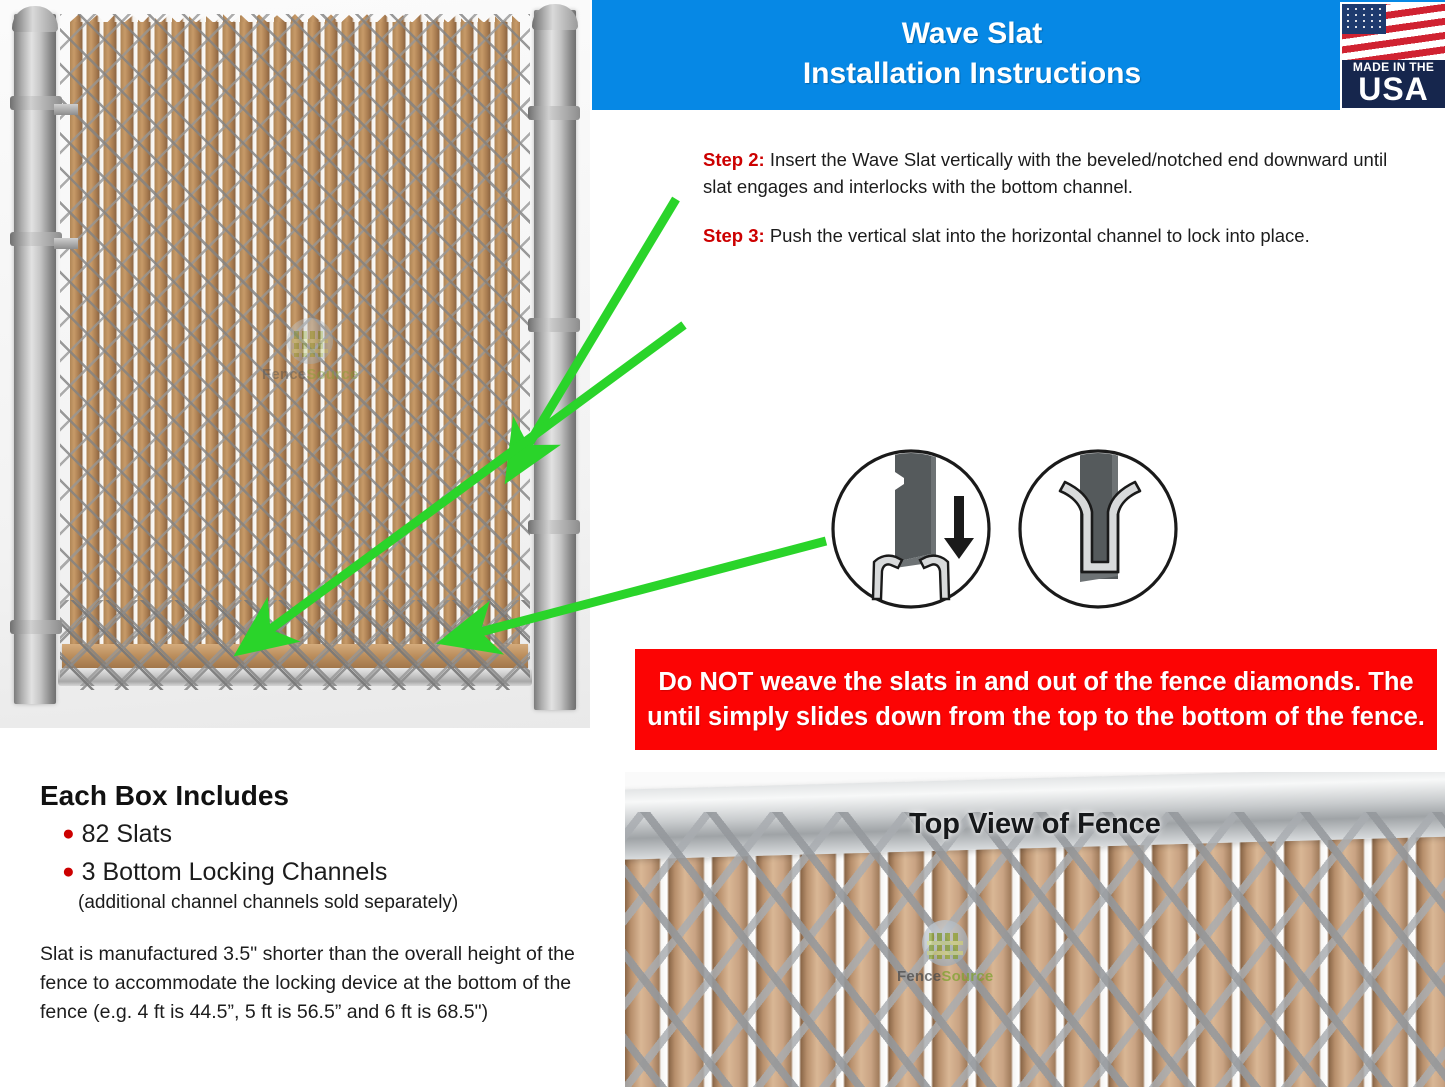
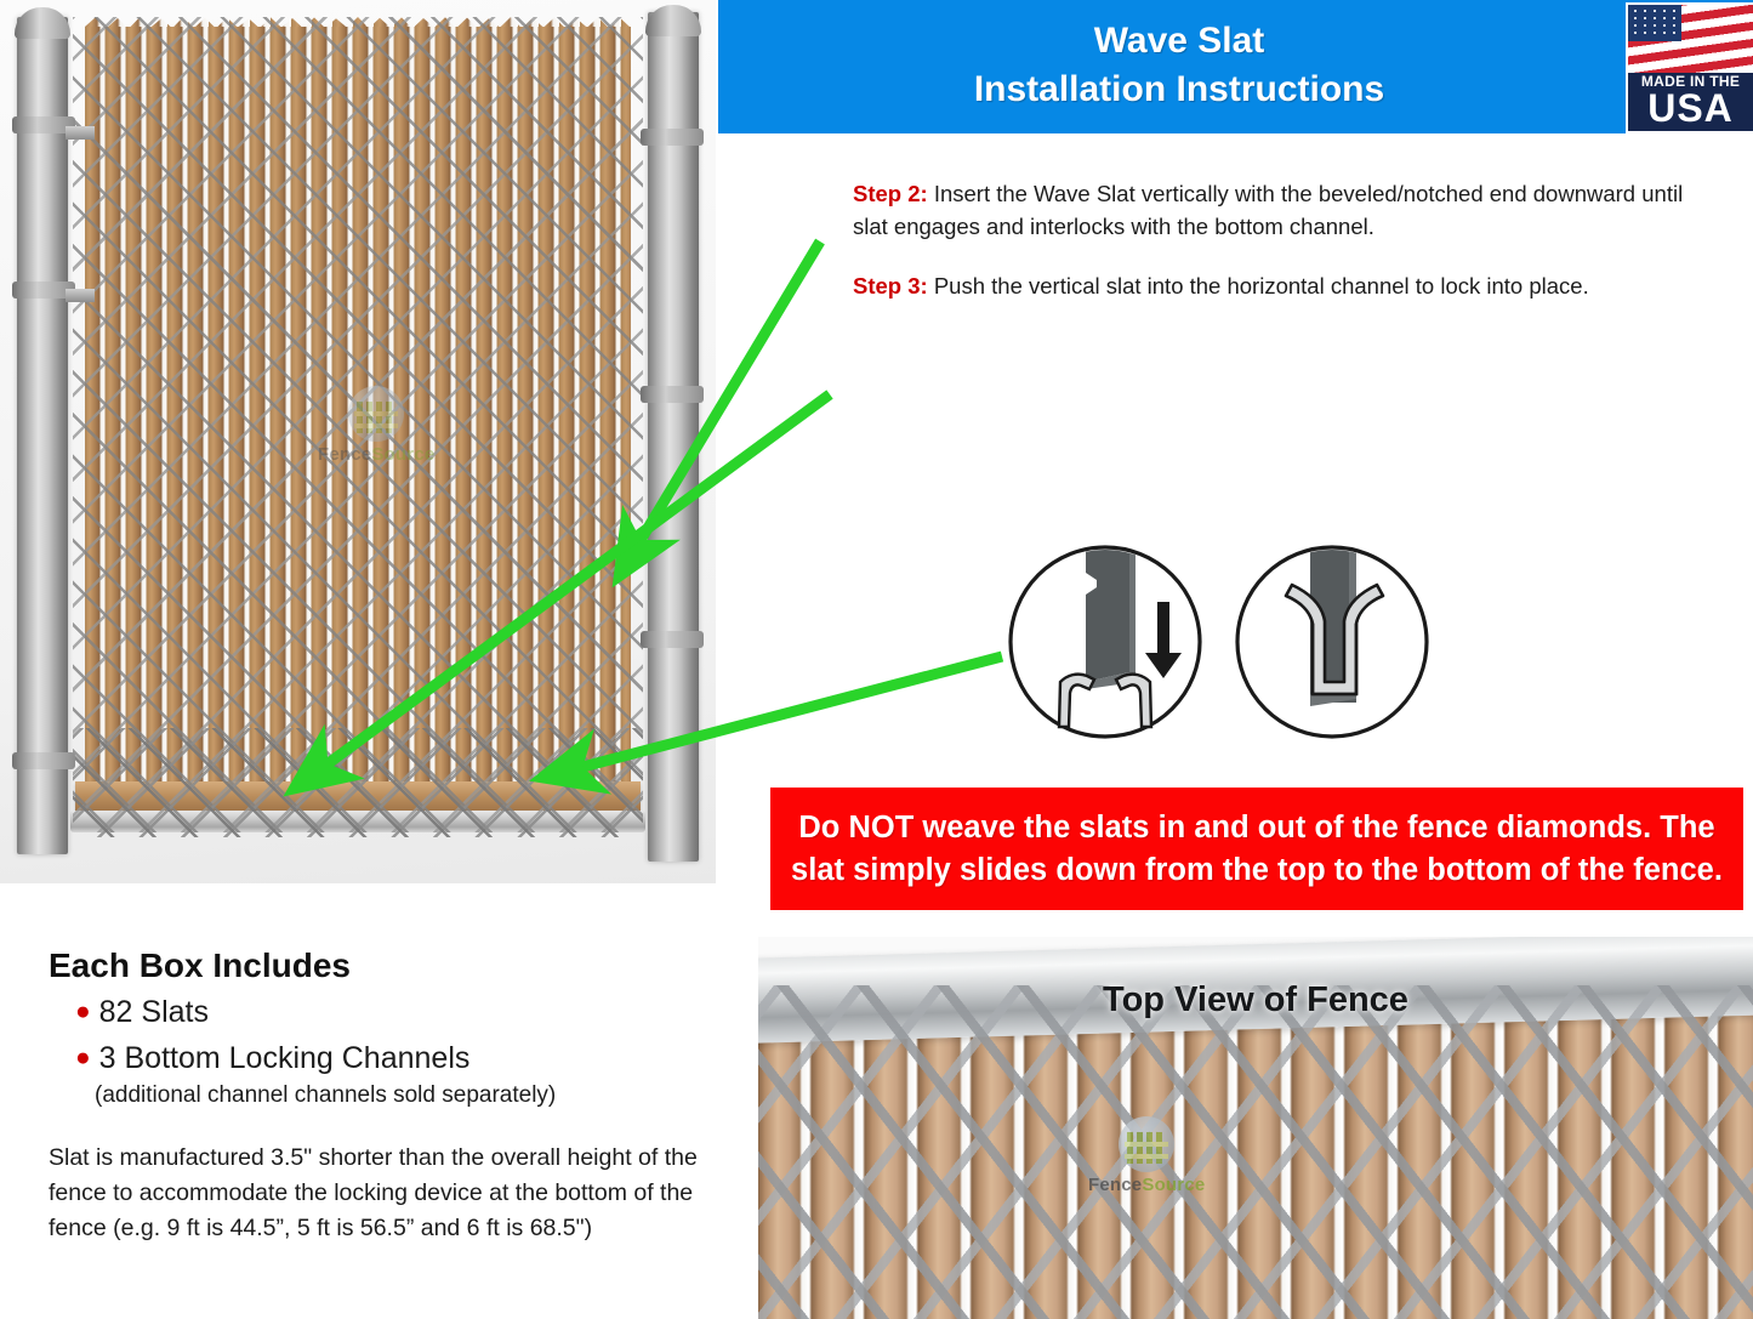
  FenceSource
  Wave Slat
  Installation Instructions
  MADE IN THE
  USA
  Step 2: Insert the Wave Slat vertically with the beveled/notched end downward until slat engages and interlocks with the bottom channel.
  Step 3: Push the vertical slat into the horizontal channel to lock into place.
- Do NOT weave the slats in and out of the fence diamonds. The until simply slides down from the top to the bottom of the fence.
+ Do NOT weave the slats in and out of the fence diamonds. The slat simply slides down from the top to the bottom of the fence.
  Top View of Fence
  FenceSource
  Each Box Includes
  ● 82 Slats
  ● 3 Bottom Locking Channels
  (additional channel channels sold separately)
- Slat is manufactured 3.5" shorter than the overall height of the fence to accommodate the locking device at the bottom of the fence (e.g. 4 ft is 44.5”, 5 ft is 56.5” and 6 ft is 68.5")
+ Slat is manufactured 3.5" shorter than the overall height of the fence to accommodate the locking device at the bottom of the fence (e.g. 9 ft is 44.5”, 5 ft is 56.5” and 6 ft is 68.5")
